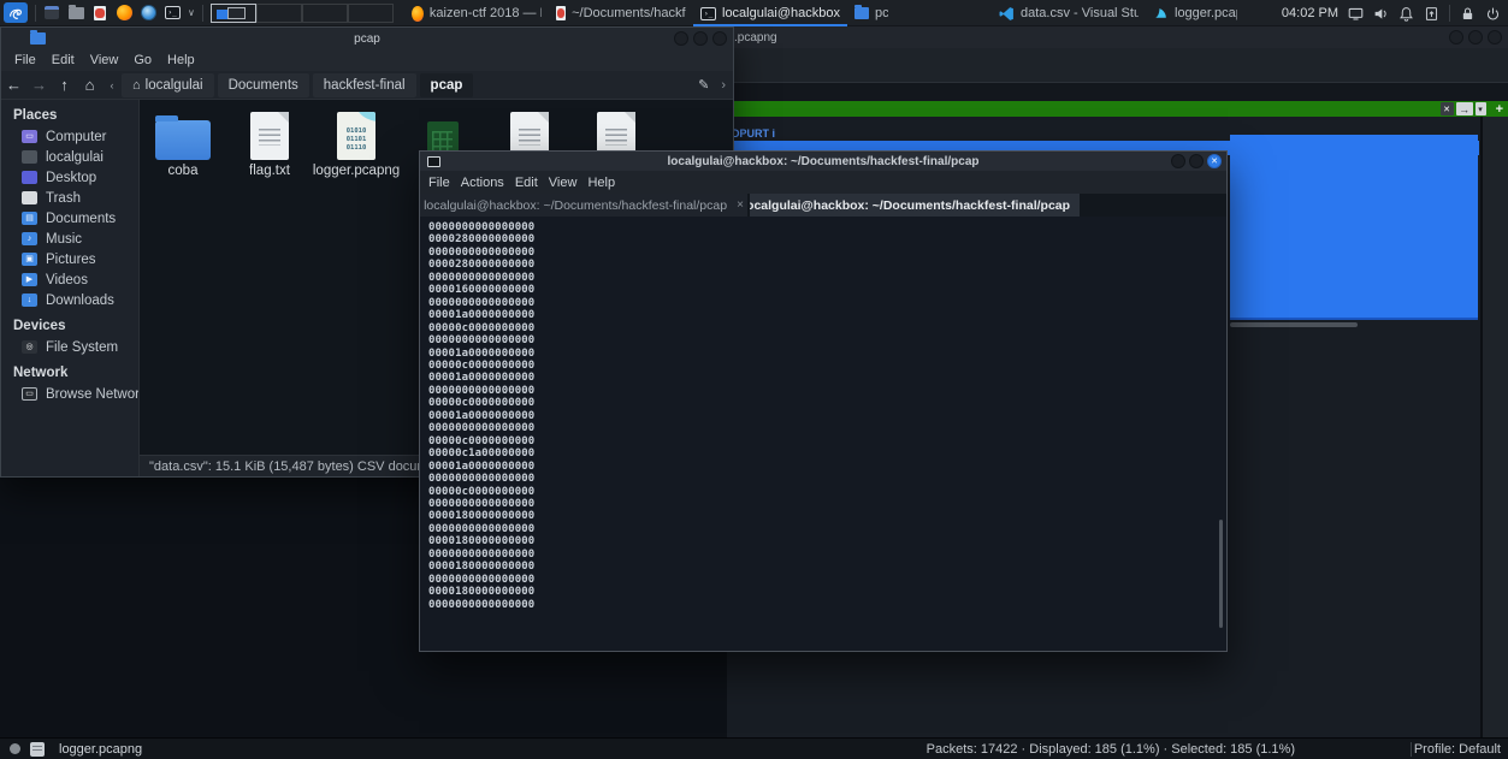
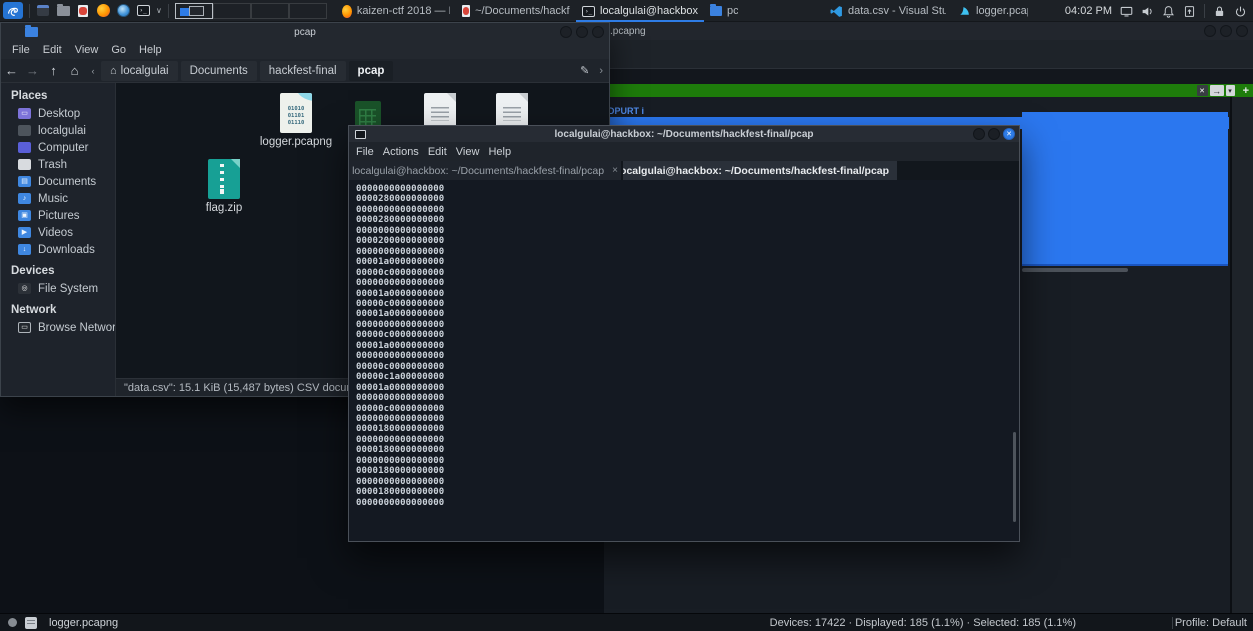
  .pcapng
  →
  +
  DPURT i
  logger.pcapng
- Packets: 17422 · Displayed: 185 (1.1%) · Selected: 185 (1.1%)
+ Devices: 17422 · Displayed: 185 (1.1%) · Selected: 185 (1.1%)
  Profile: Default
  pcap
  File
  Edit
  View
  Go
  Help
  ←
  →
  ↑
  ⌂
  ‹
  ⌂
  localgulai
  Documents
  hackfest-final
  pcap
  ✎
  ›
  Places
- Computer
+ Desktop
  localgulai
- Desktop
+ Computer
  Trash
  Documents
  Music
  Pictures
  Videos
  Downloads
  Devices
  File System
  Network
  Browse Networ
- coba
- flag.txt
  logger.pcapng
+ flag.zip
  "data.csv": 15.1 KiB (15,487 bytes) CSV docu
  localgulai@hackbox: ~/Documents/hackfest-final/pcap
  File
  Actions
  Edit
  View
  Help
  localgulai@hackbox: ~/Documents/hackfest-final/pcap
  ×
  ocalgulai@hackbox: ~/Documents/hackfest-final/pcap
  0000000000000000
  0000280000000000
  0000000000000000
  0000280000000000
  0000000000000000
- 0000160000000000
+ 0000200000000000
  0000000000000000
  00001a0000000000
  00000c0000000000
  0000000000000000
  00001a0000000000
  00000c0000000000
  00001a0000000000
  0000000000000000
  00000c0000000000
  00001a0000000000
  0000000000000000
  00000c0000000000
  00000c1a00000000
  00001a0000000000
  0000000000000000
  00000c0000000000
  0000000000000000
  0000180000000000
  0000000000000000
  0000180000000000
  0000000000000000
  0000180000000000
  0000000000000000
  0000180000000000
  0000000000000000
  ∨
  kaizen-ctf 2018 —
  ~/Documents/hackf
  localgulai@hackbox
  data.csv - Visual Stu
  logger.pca
  04:02 PM
